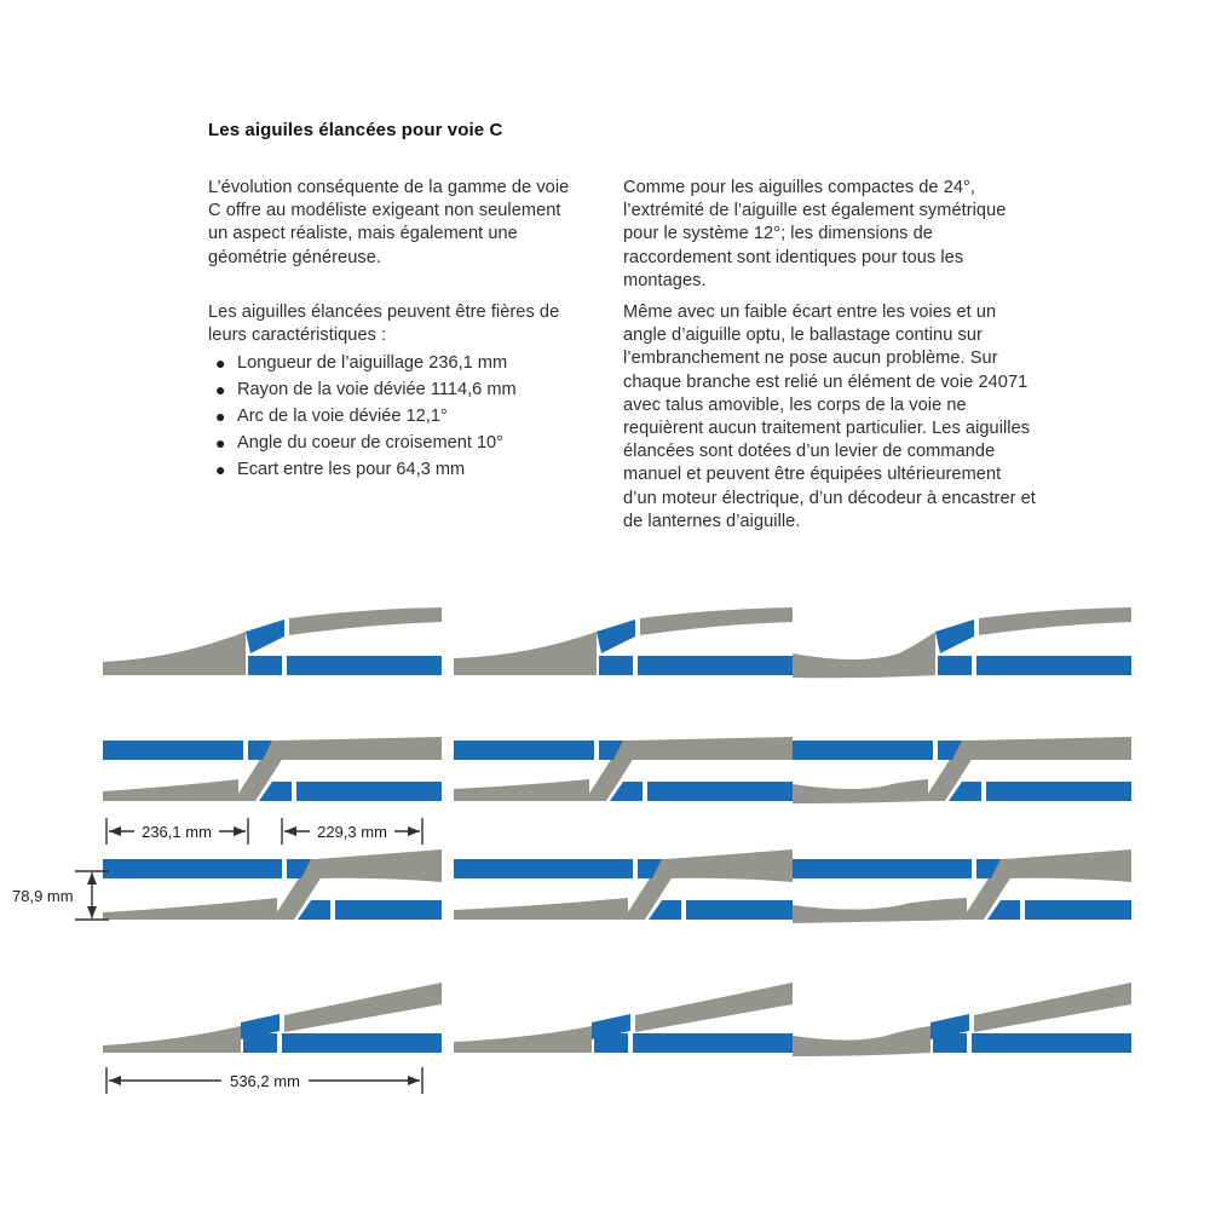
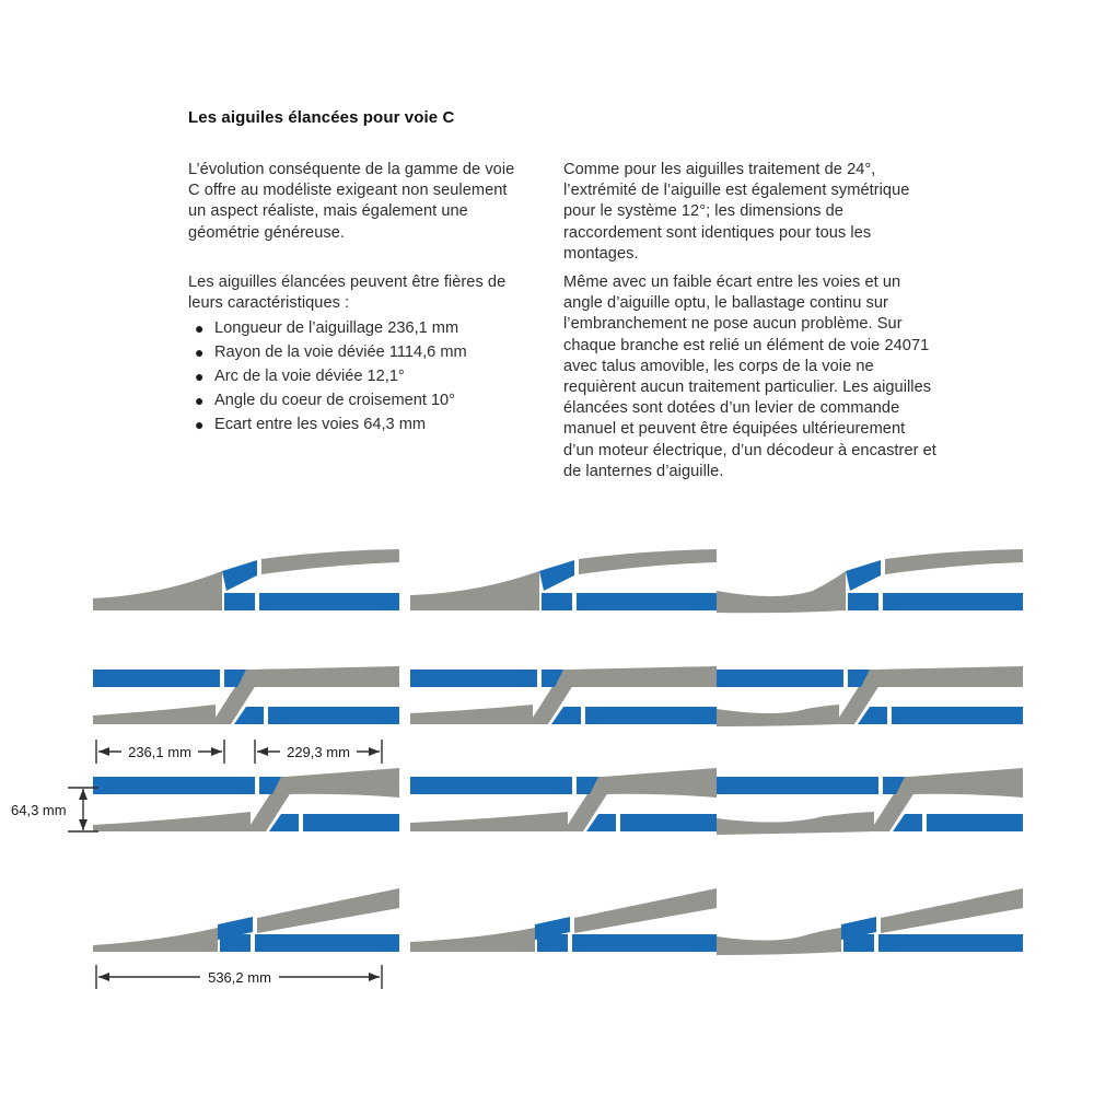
  Les aiguiles élancées pour voie C
  L’évolution conséquente de la gamme de voie C offre au modéliste exigeant non seulement un aspect réaliste, mais également une géométrie généreuse.
  Les aiguilles élancées peuvent être fières de leurs caractéristiques :
  ●
  Longueur de l’aiguillage 236,1 mm
  ●
  Rayon de la voie déviée 1114,6 mm
  ●
  Arc de la voie déviée 12,1°
  ●
  Angle du coeur de croisement 10°
  ●
- Ecart entre les pour 64,3 mm
+ Ecart entre les voies 64,3 mm
- Comme pour les aiguilles compactes de 24°, l’extrémité de l’aiguille est également symétrique pour le système 12°; les dimensions de raccordement sont identiques pour tous les montages.
+ Comme pour les aiguilles traitement de 24°, l’extrémité de l’aiguille est également symétrique pour le système 12°; les dimensions de raccordement sont identiques pour tous les montages.
  Même avec un faible écart entre les voies et un angle d’aiguille optu, le ballastage continu sur l’embranchement ne pose aucun problème. Sur chaque branche est relié un élément de voie 24071 avec talus amovible, les corps de la voie ne requièrent aucun traitement particulier. Les aiguilles élancées sont dotées d’un levier de commande manuel et peuvent être équipées ultérieurement d’un moteur électrique, d’un décodeur à encastrer et de lanternes d’aiguille.
  236,1 mm
  229,3 mm
- 78,9 mm
+ 64,3 mm
  536,2 mm
